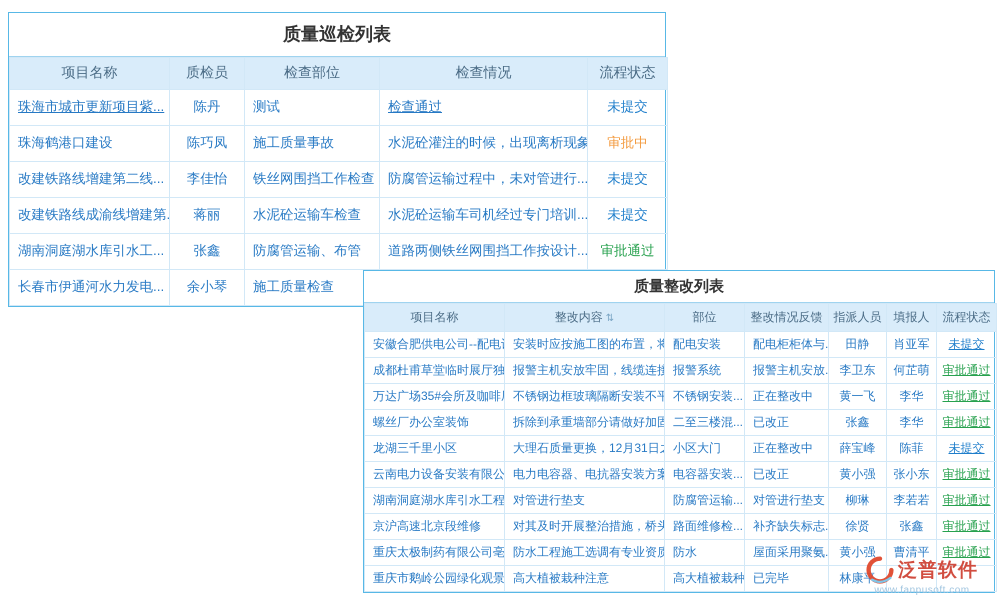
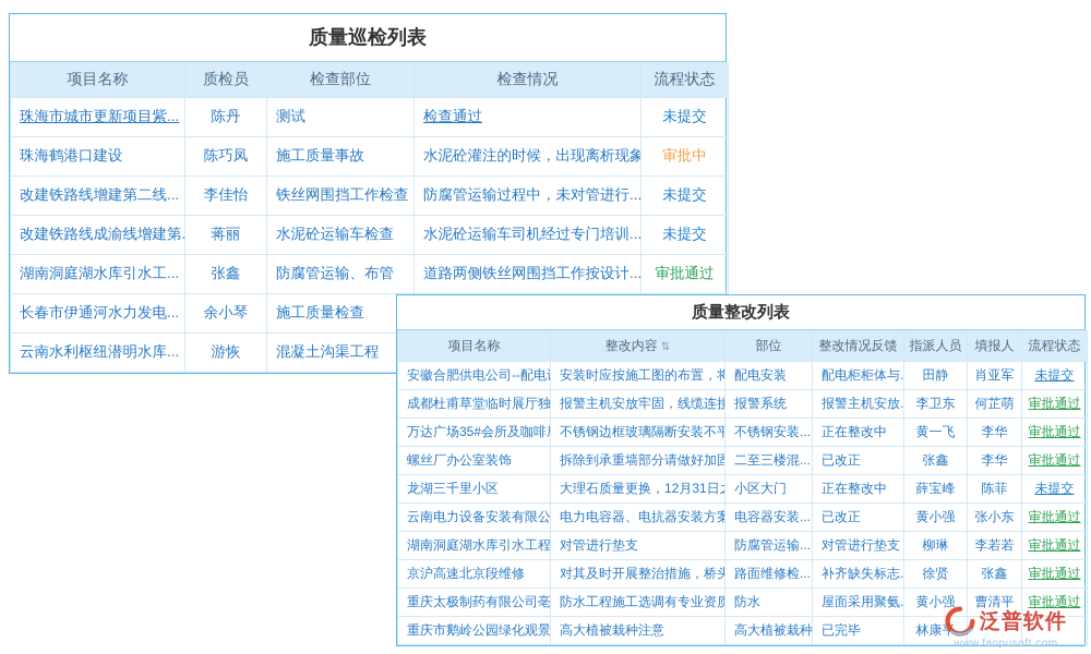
  质量巡检列表
  项目名称	质检员	检查部位	检查情况	流程状态
  珠海市城市更新项目紫...	陈丹	测试	检查通过	未提交
  珠海鹤港口建设	陈巧凤	施工质量事故	水泥砼灌注的时候，出现离析现象	审批中
  改建铁路线增建第二线...	李佳怡	铁丝网围挡工作检查	防腐管运输过程中，未对管进行...	未提交
  改建铁路线成渝线增建第.	蒋丽	水泥砼运输车检查	水泥砼运输车司机经过专门培训...	未提交
  湖南洞庭湖水库引水工...	张鑫	防腐管运输、布管	道路两侧铁丝网围挡工作按设计...	审批通过
  长春市伊通河水力发电...	余小琴	施工质量检查
+ 云南水利枢纽潜明水库...	游恢	混凝土沟渠工程
  质量整改列表
  项目名称	整改内容 ⇅	部位	整改情况反馈	指派人员	填报人	流程状态
  安徽合肥供电公司--配电	安装时应按施工图的布置，将	配电安装	配电柜柜体与.	田静	肖亚军	未提交
  成都杜甫草堂临时展厅独	报警主机安放牢固，线缆连接	报警系统	报警主机安放.	李卫东	何芷萌	审批通过
  万达广场35#会所及咖啡	不锈钢边框玻璃隔断安装不平	不锈钢安装...	正在整改中	黄一飞	李华	审批通过
  螺丝厂办公室装饰	拆除到承重墙部分请做好加固	二至三楼混...	已改正	张鑫	李华	审批通过
  龙湖三千里小区	大理石质量更换，12月31日	小区大门	正在整改中	薛宝峰	陈菲	未提交
  云南电力设备安装有限公	电力电容器、电抗器安装方案	电容器安装...	已改正	黄小强	张小东	审批通过
  湖南洞庭湖水库引水工程	对管进行垫支	防腐管运输...	对管进行垫支	柳琳	李若若	审批通过
  京沪高速北京段维修	对其及时开展整治措施，桥头	路面维修检...	补齐缺失标志.	徐贤	张鑫	审批通过
  重庆太极制药有限公司亳	防水工程施工选调有专业资质	防水	屋面采用聚氨.	黄小强	曹清平	审批通过
  重庆市鹅岭公园绿化观景	高大植被栽种注意	高大植被栽种	已完毕	林康
  泛普软件
  www.fanpusoft.com
